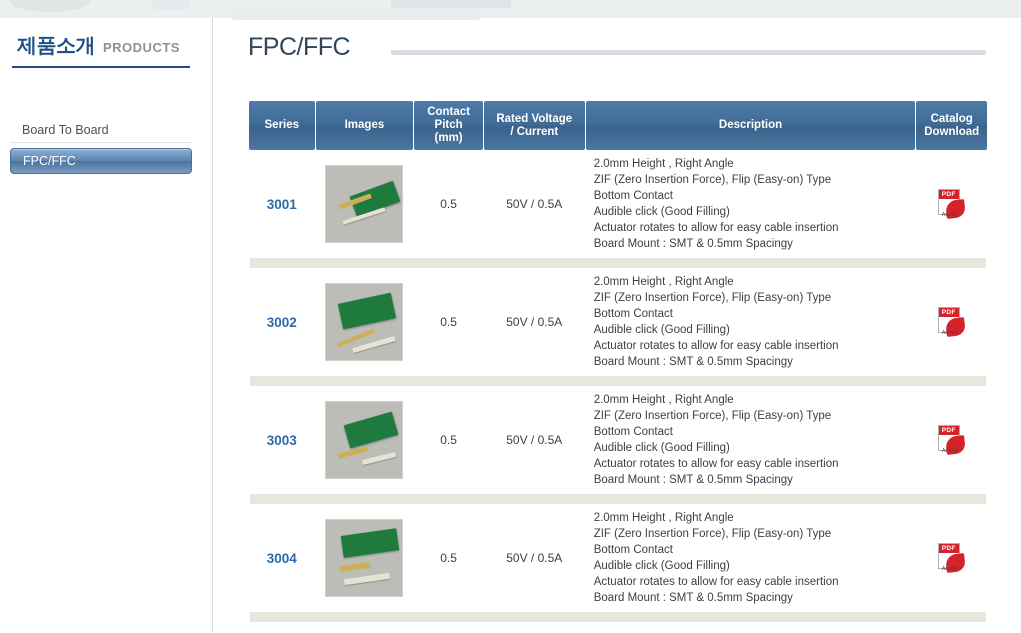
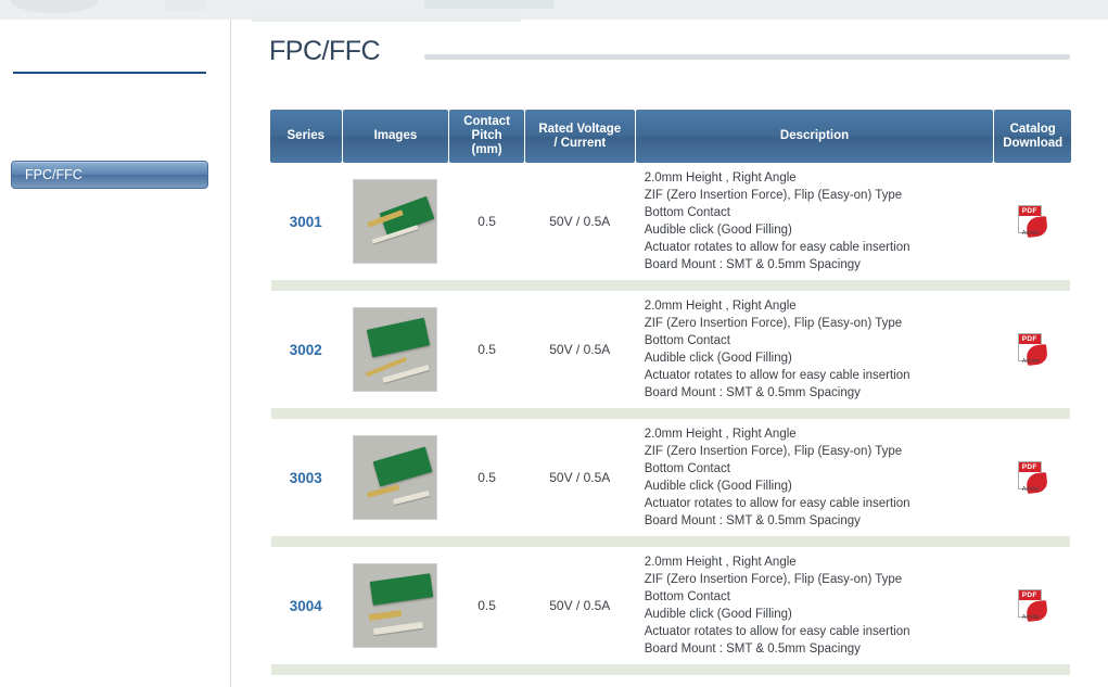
- 제품소개 PRODUCTS
- Board To Board
  FPC/FFC
  FPC/FFC
  Series	Images	Contact Pitch (mm)	Rated Voltage / Current	Description	Catalog Download
  3001		0.5	50V / 0.5A	2.0mm Height , Right Angle ZIF (Zero Insertion Force), Flip (Easy-on) Type Bottom Contact Audible click (Good Filling) Actuator rotates to allow for easy cable insertion Board Mount : SMT & 0.5mm Spacingy
  3002		0.5	50V / 0.5A	2.0mm Height , Right Angle ZIF (Zero Insertion Force), Flip (Easy-on) Type Bottom Contact Audible click (Good Filling) Actuator rotates to allow for easy cable insertion Board Mount : SMT & 0.5mm Spacingy
  3003		0.5	50V / 0.5A	2.0mm Height , Right Angle ZIF (Zero Insertion Force), Flip (Easy-on) Type Bottom Contact Audible click (Good Filling) Actuator rotates to allow for easy cable insertion Board Mount : SMT & 0.5mm Spacingy
  3004		0.5	50V / 0.5A	2.0mm Height , Right Angle ZIF (Zero Insertion Force), Flip (Easy-on) Type Bottom Contact Audible click (Good Filling) Actuator rotates to allow for easy cable insertion Board Mount : SMT & 0.5mm Spacingy
